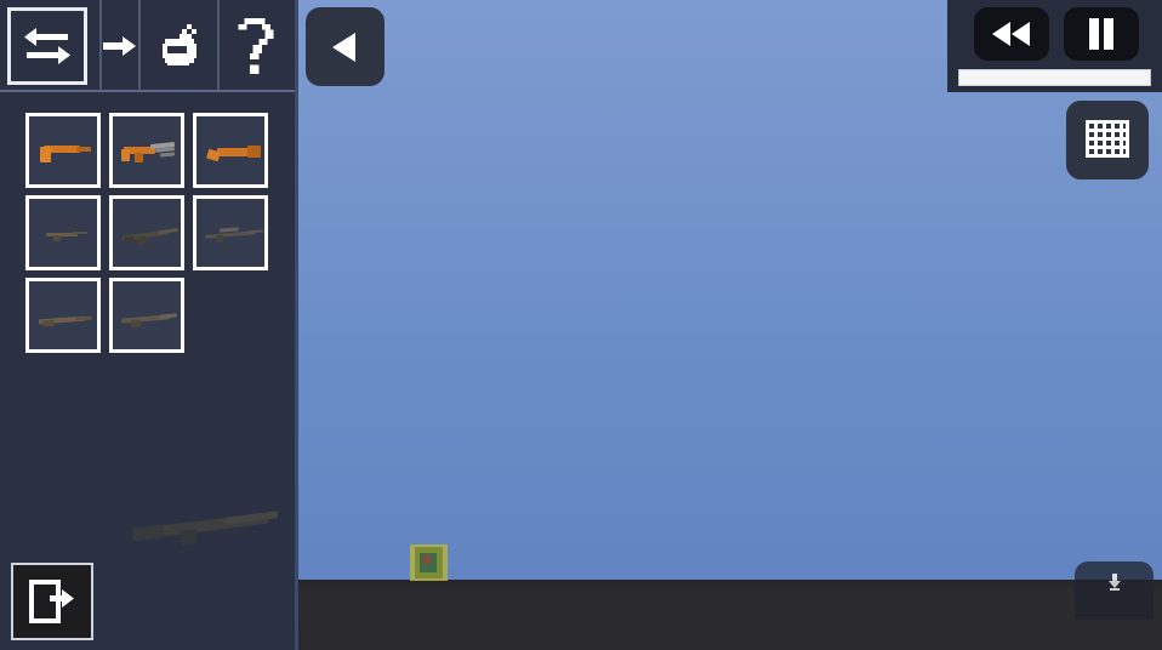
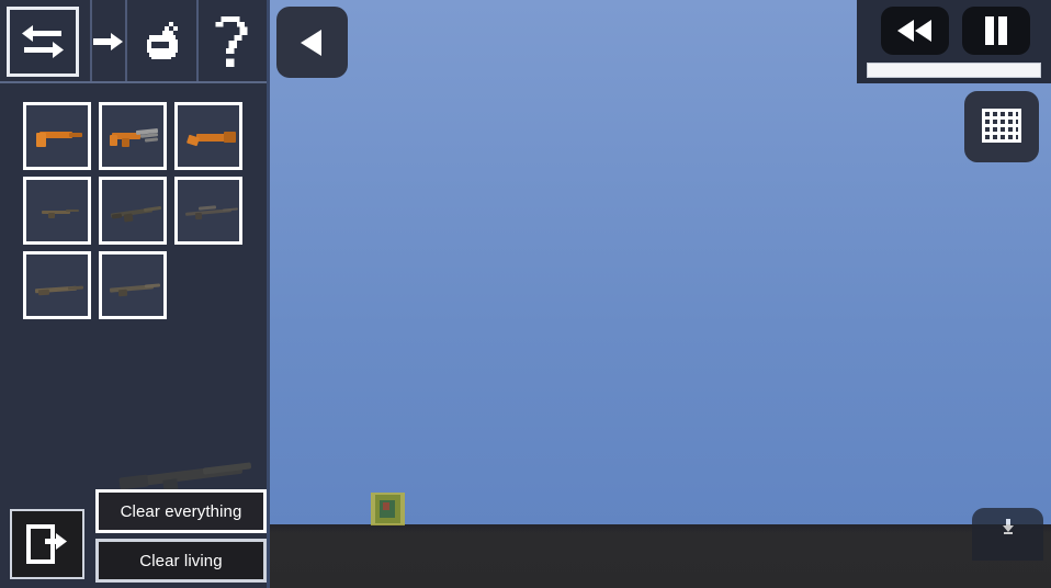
+ Clear everything
+ Clear living
